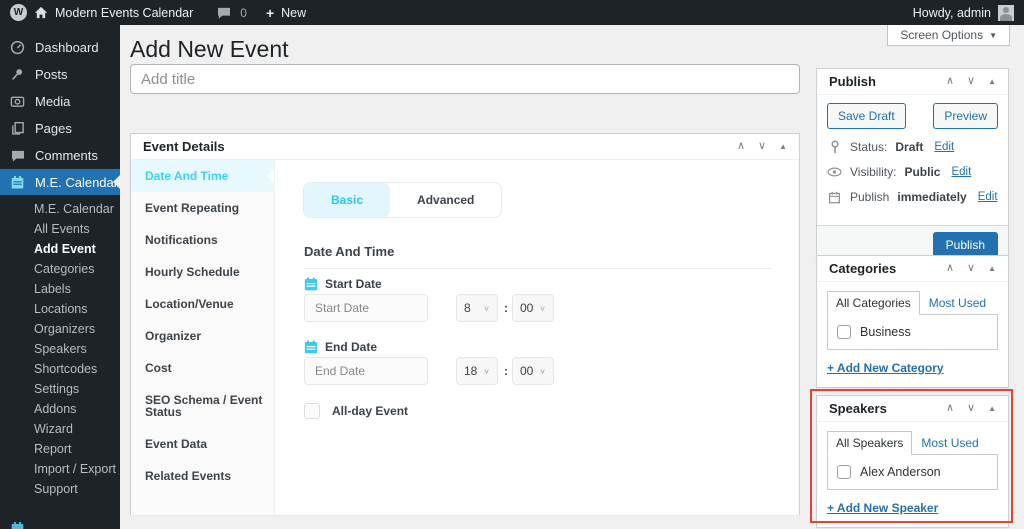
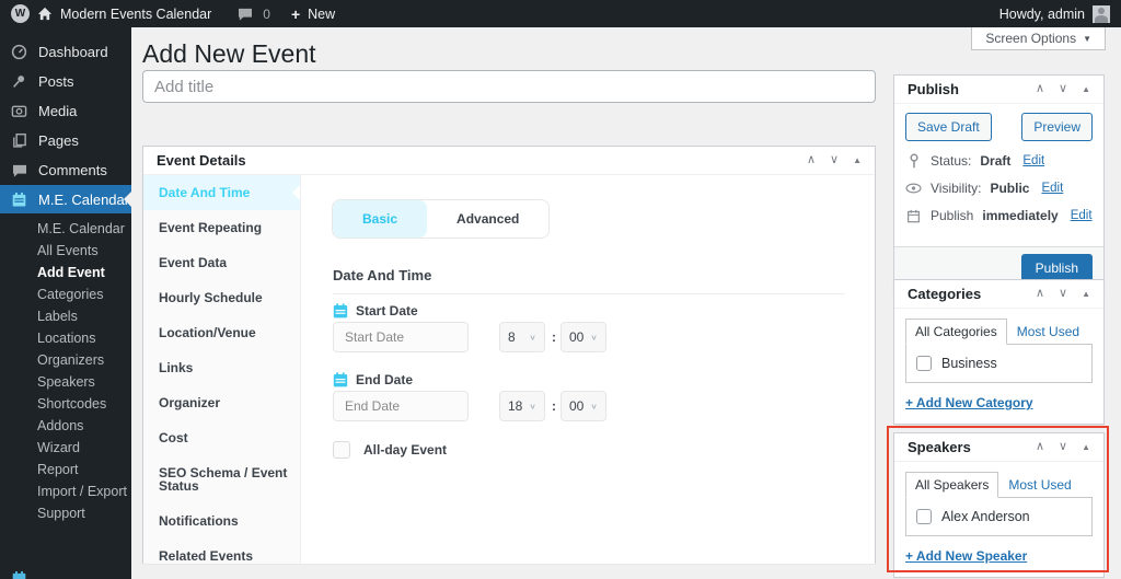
  W
  Modern Events Calendar
  0
  +
  New
  Howdy, admin
  Dashboard
  Posts
  Media
  Pages
  Comments
  M.E. Calendar
  M.E. Calendar
  All Events
  Add Event
  Categories
  Labels
  Locations
  Organizers
  Speakers
  Shortcodes
- Settings
  Addons
  Wizard
  Report
  Import / Export
  Support
  Add New Event
  Add title
  Screen Options
  ▼
  Event Details
  ∧
  ∨
  ▲
  Date And Time
  Event Repeating
- Notifications
+ Event Data
  Hourly Schedule
  Location/Venue
+ Links
  Organizer
  Cost
  SEO Schema / Event Status
- Event Data
+ Notifications
  Related Events
  Basic
  Advanced
  Date And Time
  Start Date
  Start Date
  8
  ∨
  :
  00
  ∨
  End Date
  End Date
  18
  ∨
  :
  00
  ∨
  All-day Event
  Publish
  ∧
  ∨
  ▲
  Save Draft
  Preview
  Status:
  Draft
  Edit
  Visibility:
  Public
  Edit
  Publish
  immediately
  Edit
  Publish
  Categories
  ∧
  ∨
  ▲
  All Categories
  Most Used
  Business
  + Add New Category
  Speakers
  ∧
  ∨
  ▲
  All Speakers
  Most Used
  Alex Anderson
  + Add New Speaker
